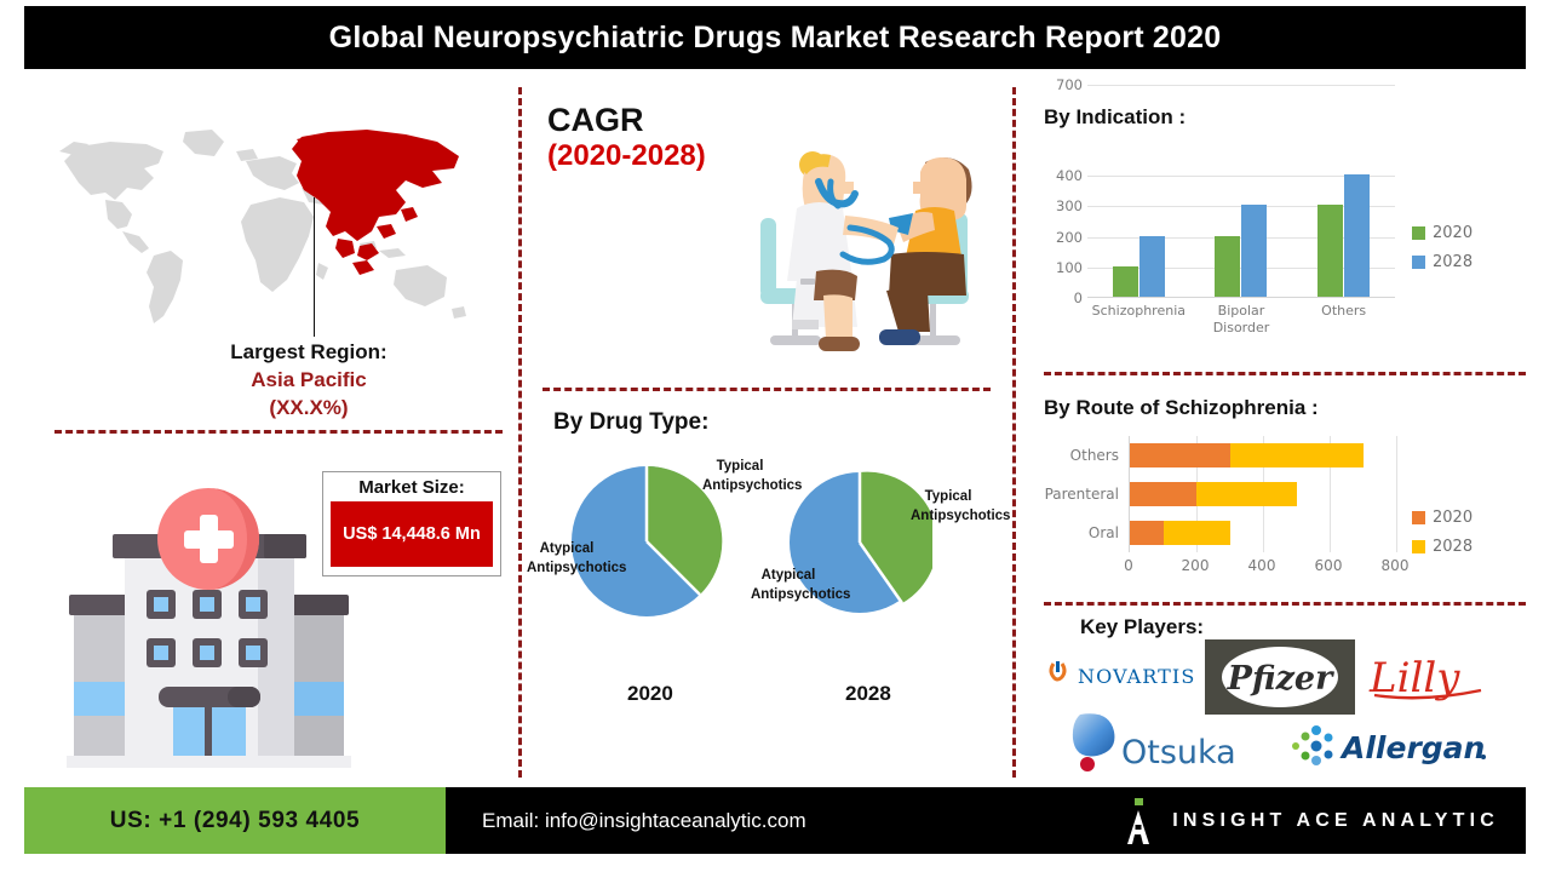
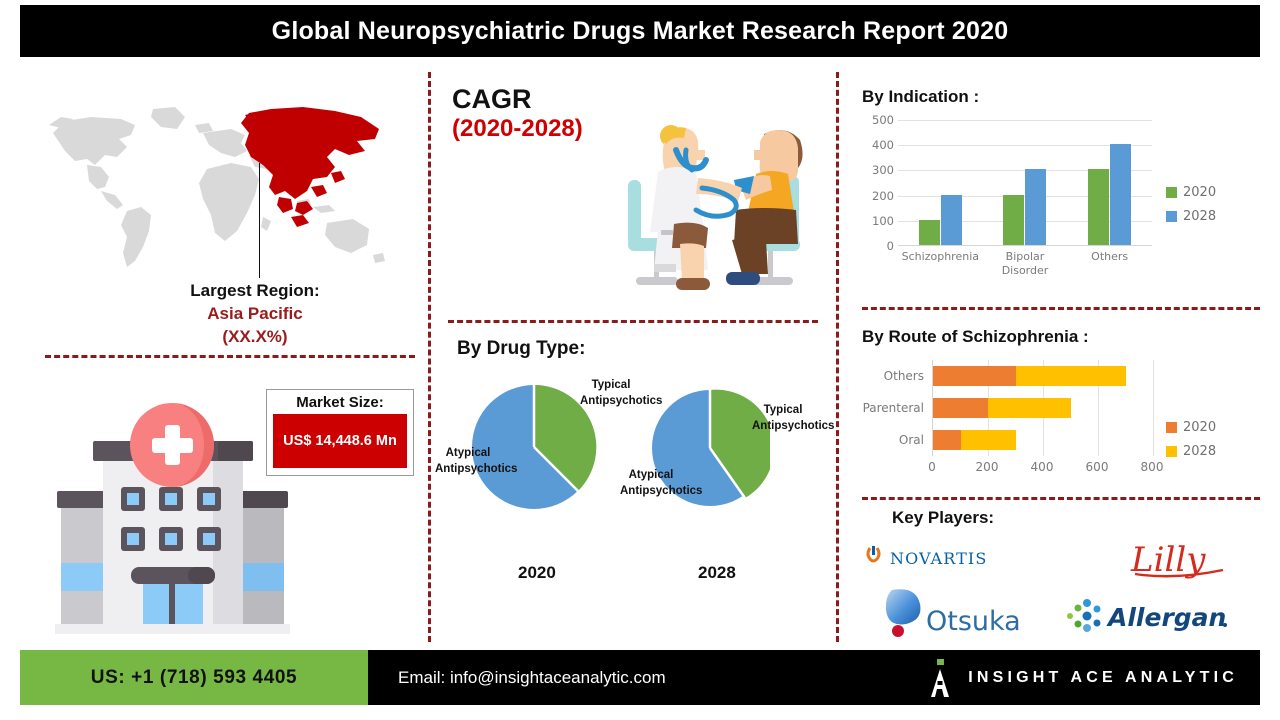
  Global Neuropsychiatric Drugs Market Research Report 2020
  Largest Region:
  Asia Pacific
  (XX.X%)
  Market Size:
  US$ 14,448.6 Mn
  CAGR
  (2020-2028)
  By Drug Type:
  Typical Antipsychotics
  Atypical Antipsychotics
  Typical Antipsychotics
  Atypical Antipsychotics
  2020
  2028
  By Indication :
  0
  100
  200
  300
  400
- 700
+ 500
  Schizophrenia
  Bipolar Disorder
  Others
  2020
  2028
  By Route of Schizophrenia :
  Others
  Parenteral
  Oral
  0
  200
  400
  600
  800
  2020
  2028
  Key Players:
  NOVARTIS
- Pfizer
  Lilly
  Otsuka
  Allergan
- US: +1 (294) 593 4405
+ US: +1 (718) 593 4405
  Email: info@insightaceanalytic.com
  INSIGHT ACE ANALYTIC
